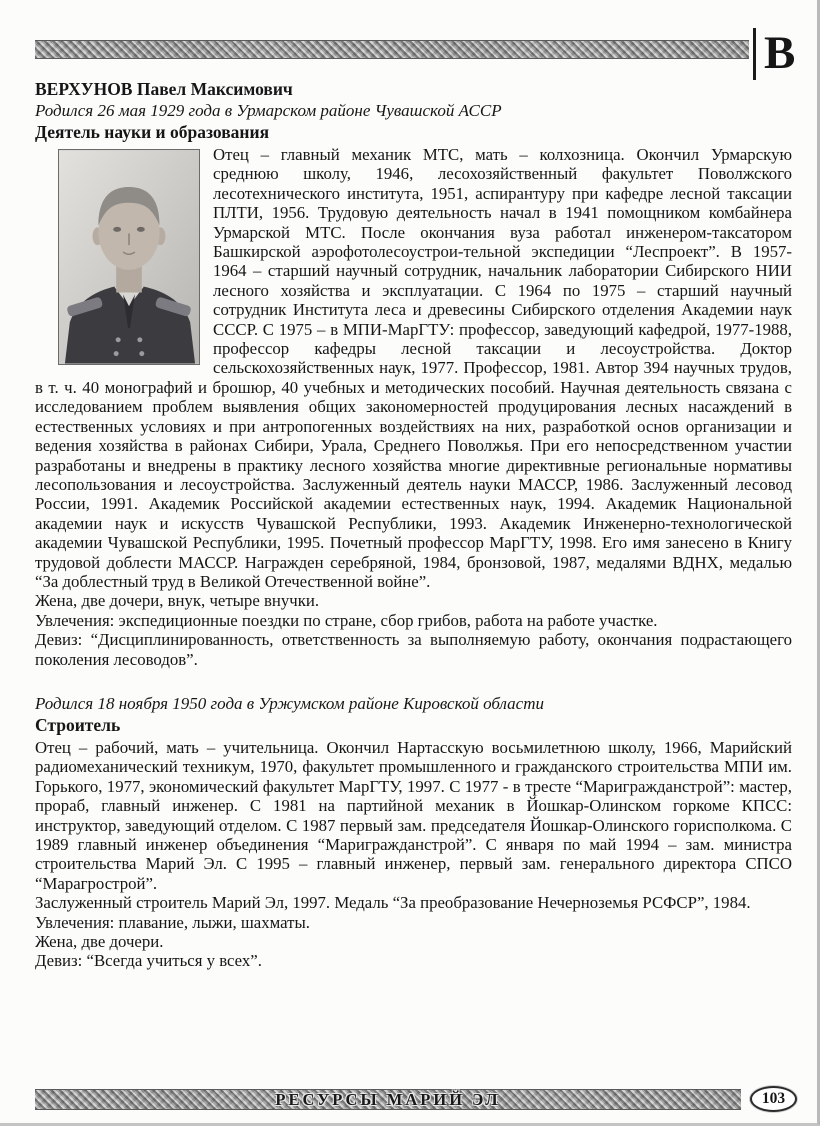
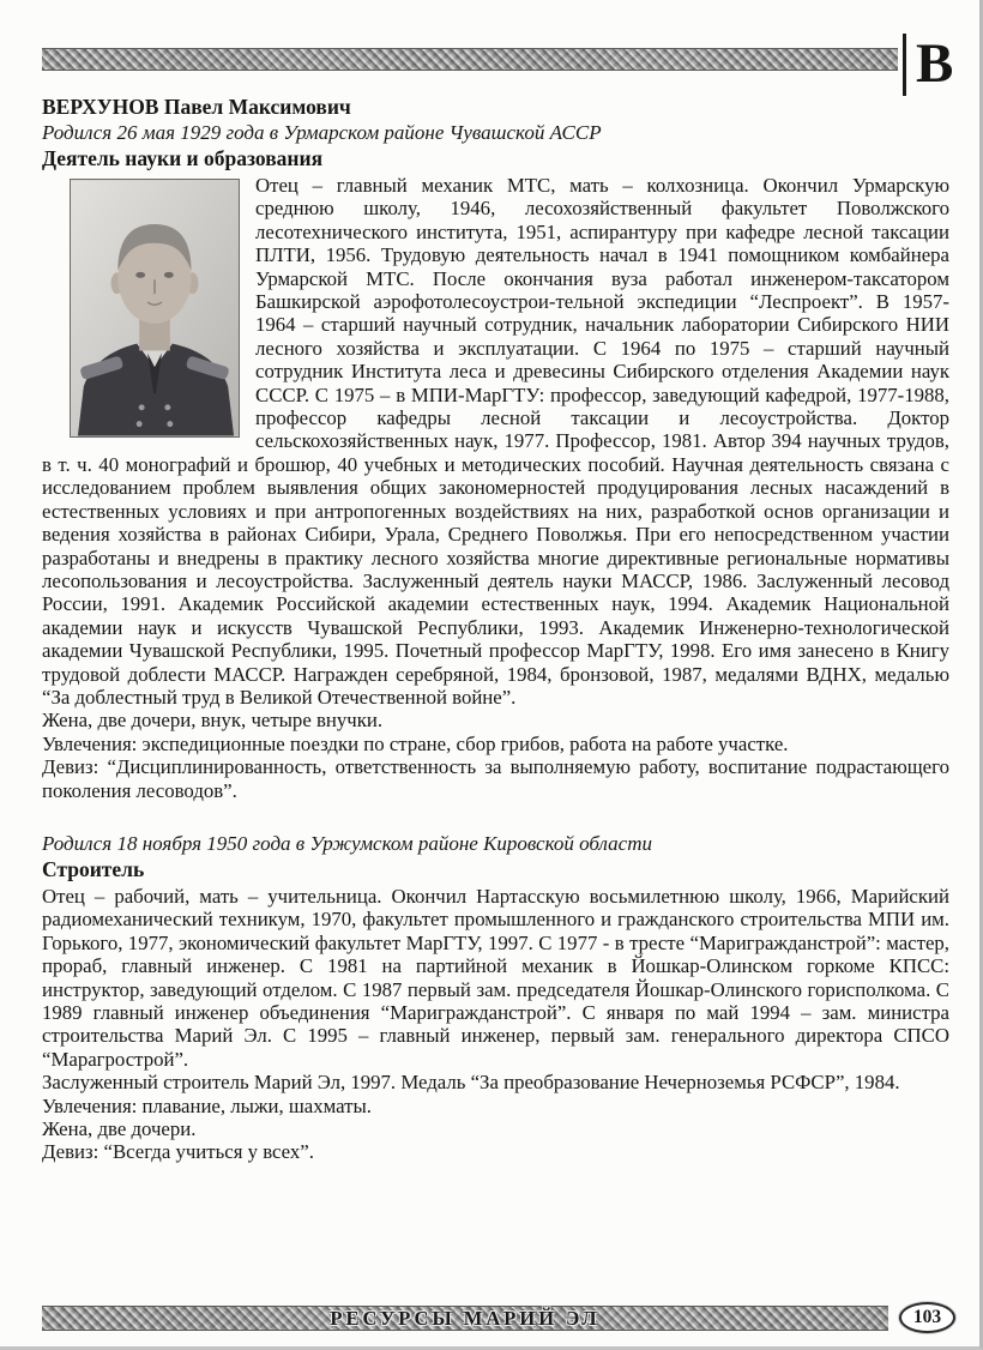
  В
  ВЕРХУНОВ Павел Максимович
  Родился 26 мая 1929 года в Урмарском районе Чувашской АССР
  Деятель науки и образования
  Отец – главный механик МТС, мать – колхозница. Окончил Урмарскую среднюю школу, 1946, лесохозяйственный факультет Поволжского лесотехнического института, 1951, аспирантуру при кафедре лесной таксации ПЛТИ, 1956. Трудовую деятельность начал в 1941 помощником комбайнера Урмарской МТС. После окончания вуза работал инженером-таксатором Башкирской аэрофотолесоустрои-тельной экспедиции “Леспроект”. В 1957-1964 – старший научный сотрудник, начальник лаборатории Сибирского НИИ лесного хозяйства и эксплуатации. С 1964 по 1975 – старший научный сотрудник Института леса и древесины Сибирского отделения Академии наук СССР. С 1975 – в МПИ-МарГТУ: профессор, заведующий кафедрой, 1977-1988, профессор кафедры лесной таксации и лесоустройства. Доктор сельскохозяйственных наук, 1977. Профессор, 1981. Автор 394 научных трудов, в т. ч. 40 монографий и брошюр, 40 учебных и методических пособий. Научная деятельность связана с исследованием проблем выявления общих закономерностей продуцирования лесных насаждений в естественных условиях и при антропогенных воздействиях на них, разработкой основ организации и ведения хозяйства в районах Сибири, Урала, Среднего Поволжья. При его непосредственном участии разработаны и внедрены в практику лесного хозяйства многие директивные региональные нормативы лесопользования и лесоустройства. Заслуженный деятель науки МАССР, 1986. Заслуженный лесовод России, 1991. Академик Российской академии естественных наук, 1994. Академик Национальной академии наук и искусств Чувашской Республики, 1993. Академик Инженерно-технологической академии Чувашской Республики, 1995. Почетный профессор МарГТУ, 1998. Его имя занесено в Книгу трудовой доблести МАССР. Награжден серебряной, 1984, бронзовой, 1987, медалями ВДНХ, медалью “За доблестный труд в Великой Отечественной войне”.
  Жена, две дочери, внук, четыре внучки.
  Увлечения: экспедиционные поездки по стране, сбор грибов, работа на работе участке.
- Девиз: “Дисциплинированность, ответственность за выполняемую работу, окончания подрастающего поколения лесоводов”.
+ Девиз: “Дисциплинированность, ответственность за выполняемую работу, воспитание подрастающего поколения лесоводов”.
  Родился 18 ноября 1950 года в Уржумском районе Кировской области
  Строитель
  Отец – рабочий, мать – учительница. Окончил Нартасскую восьмилетнюю школу, 1966, Марийский радиомеханический техникум, 1970, факультет промышленного и гражданского строительства МПИ им. Горького, 1977, экономический факультет МарГТУ, 1997. С 1977 - в тресте “Маригражданстрой”: мастер, прораб, главный инженер. С 1981 на партийной механик в Йошкар-Олинском горкоме КПСС: инструктор, заведующий отделом. С 1987 первый зам. председателя Йошкар-Олинского горисполкома. С 1989 главный инженер объединения “Маригражданстрой”. С января по май 1994 – зам. министра строительства Марий Эл. С 1995 – главный инженер, первый зам. генерального директора СПСО “Марагрострой”.
  Заслуженный строитель Марий Эл, 1997. Медаль “За преобразование Нечерноземья РСФСР”, 1984.
  Увлечения: плавание, лыжи, шахматы.
  Жена, две дочери.
  Девиз: “Всегда учиться у всех”.
  РЕСУРСЫ МАРИЙ ЭЛ
  103
